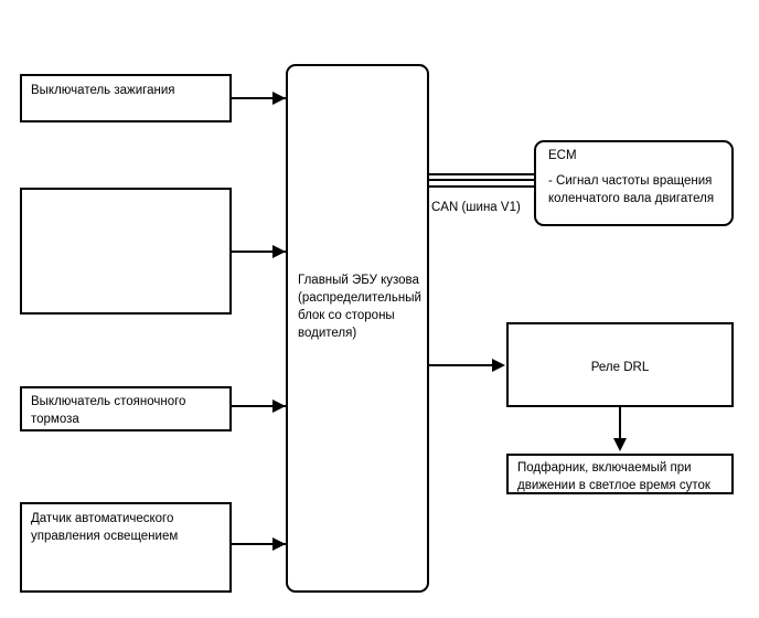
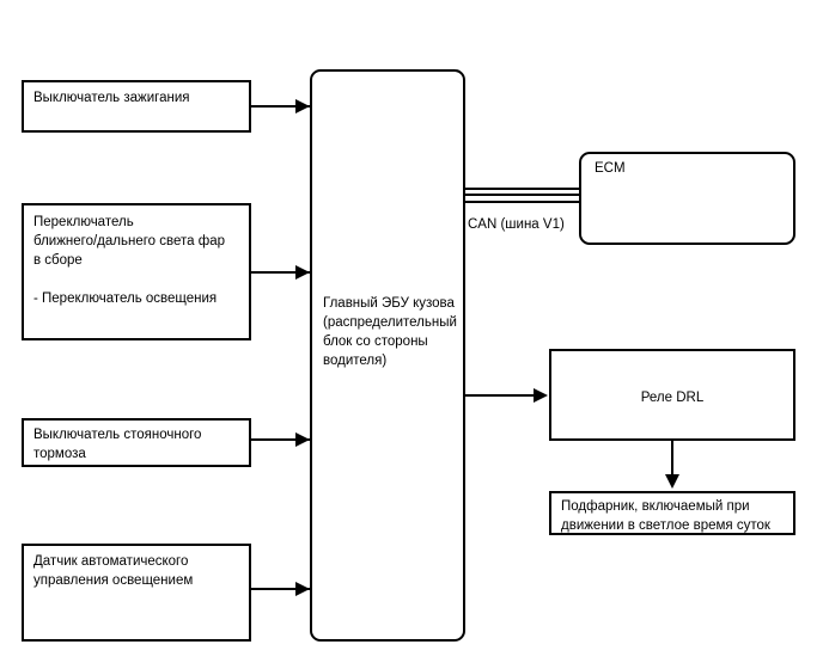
  Выключатель зажигания
+ Переключатель
+ ближнего/дальнего света фар
+ в сборе
+ - Переключатель освещения
  Выключатель стояночного
  тормоза
  Датчик автоматического
  управления освещением
  Главный ЭБУ кузова
  (распределительный
  блок со стороны
  водителя)
  CAN (шина V1)
  ECM
- - Сигнал частоты вращения
- коленчатого вала двигателя
  Реле DRL
  Подфарник, включаемый при
  движении в светлое время суток
